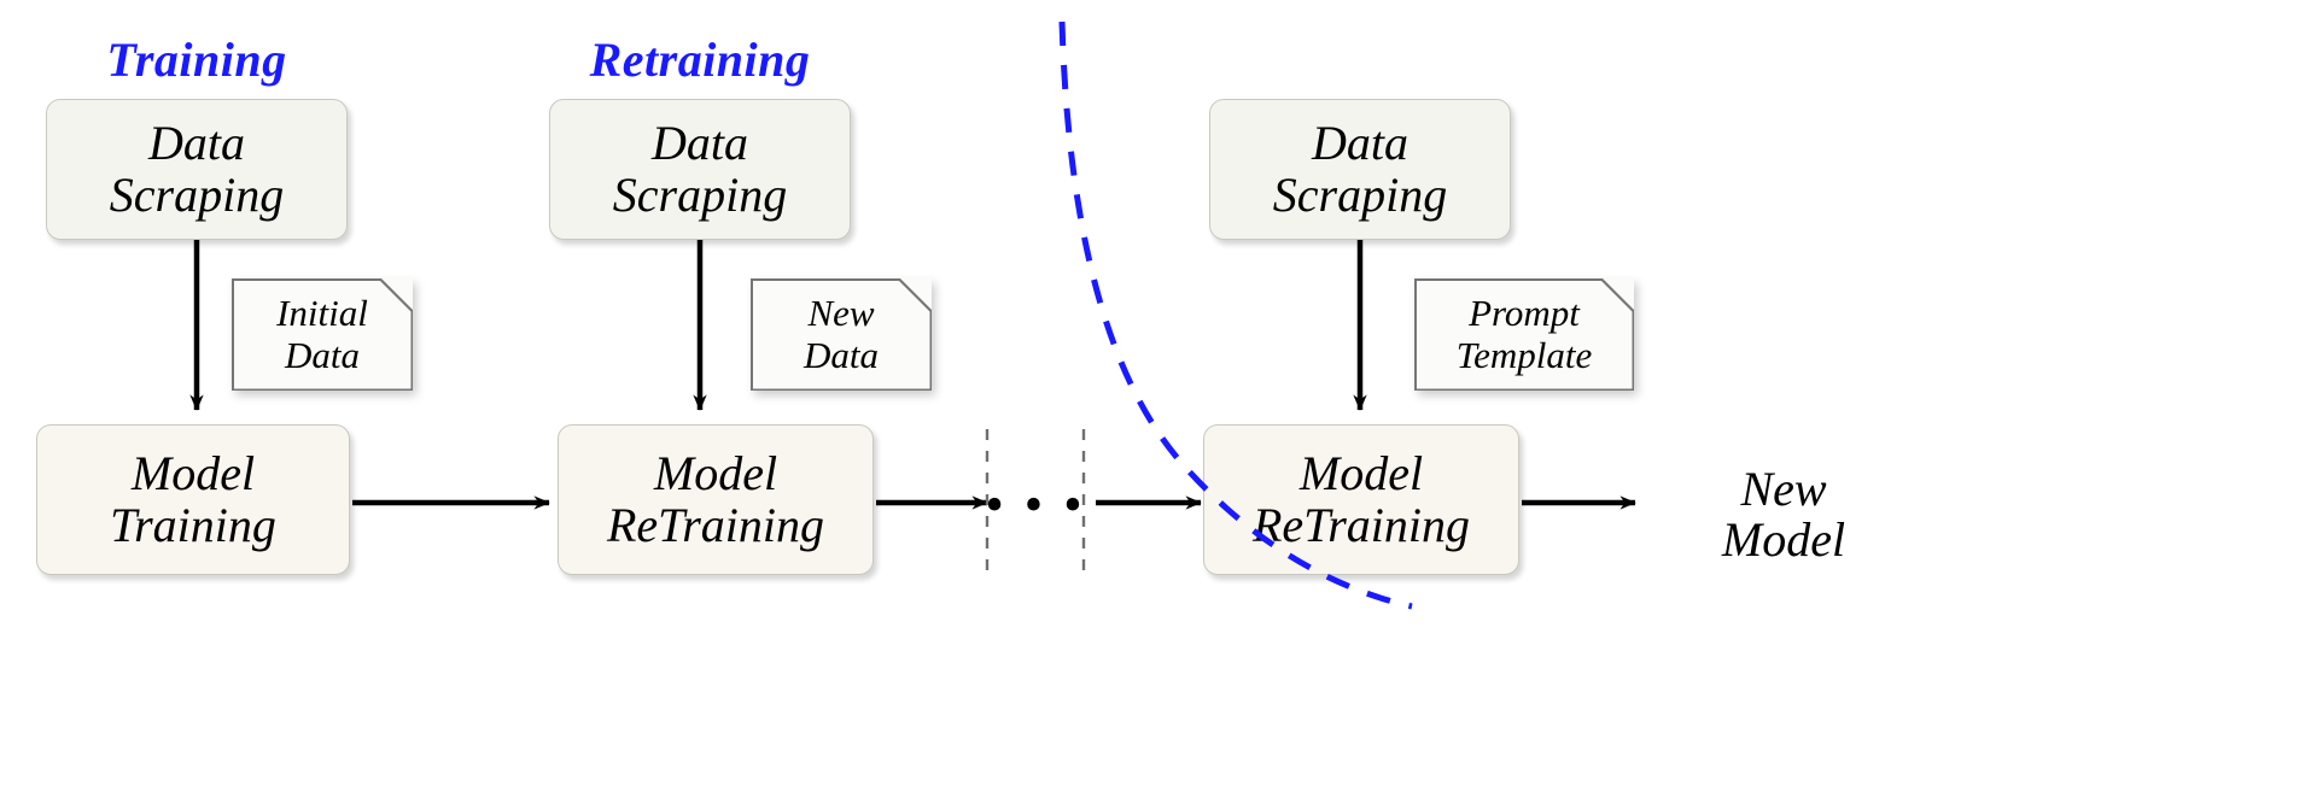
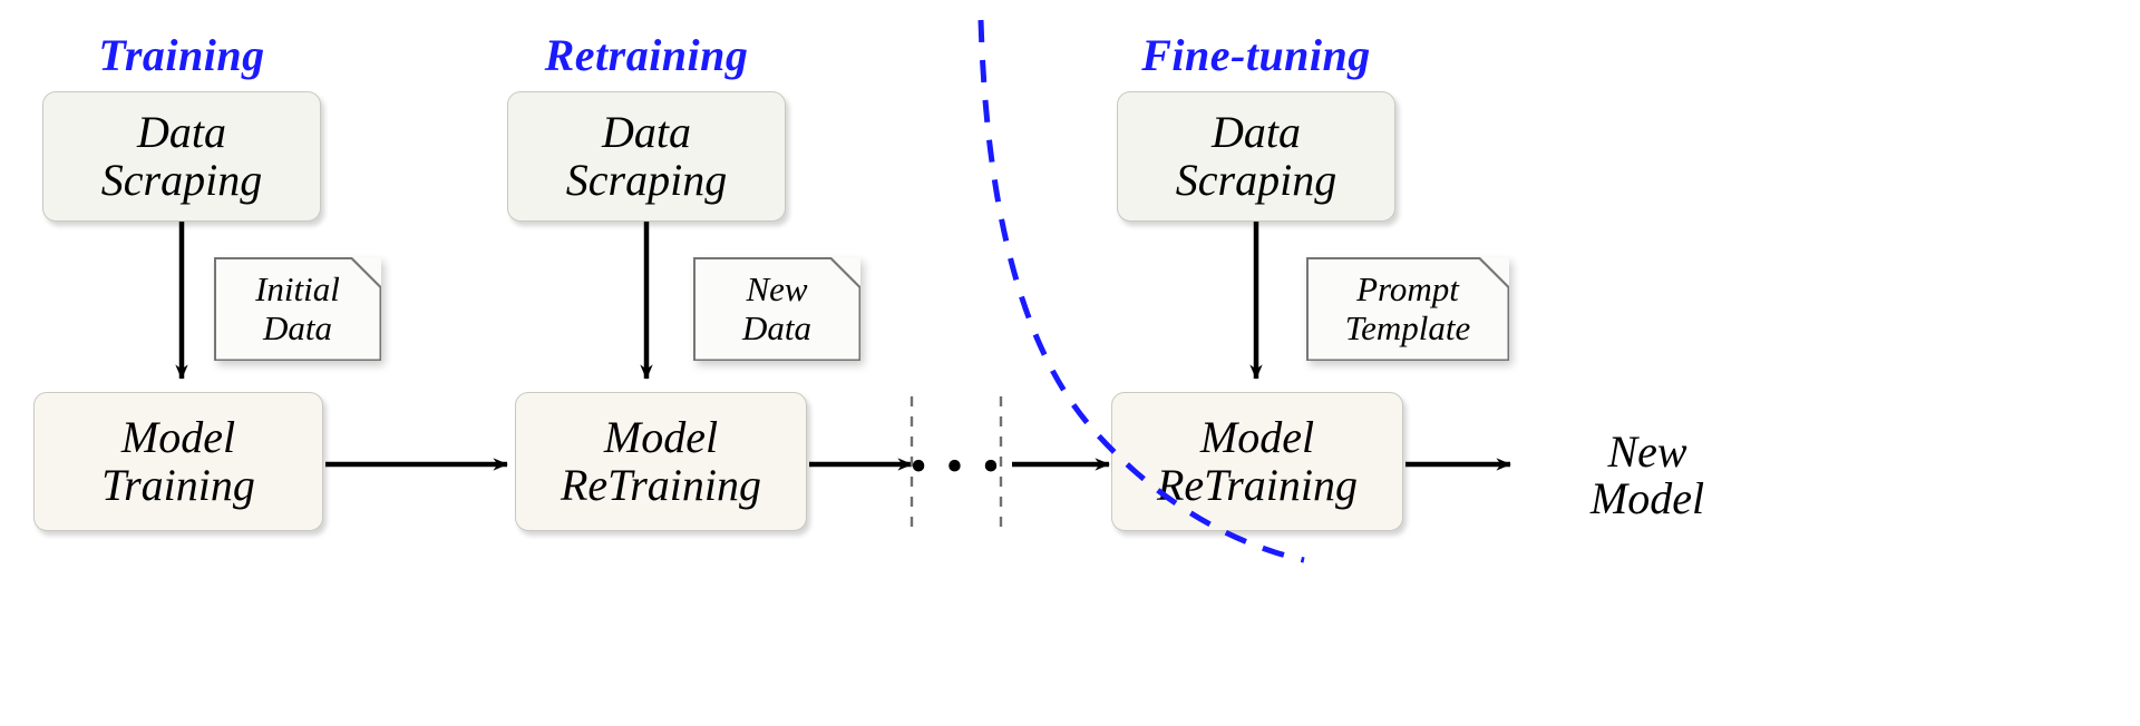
  Training
  Retraining
+ Fine-tuning
  Data
  Scraping
  Data
  Scraping
  Data
  Scraping
  Model
  Training
  Model
  ReTraining
  Model
  ReTraining
  Initial
  Data
  New
  Data
  Prompt
  Template
  • • •
  New
  Model
